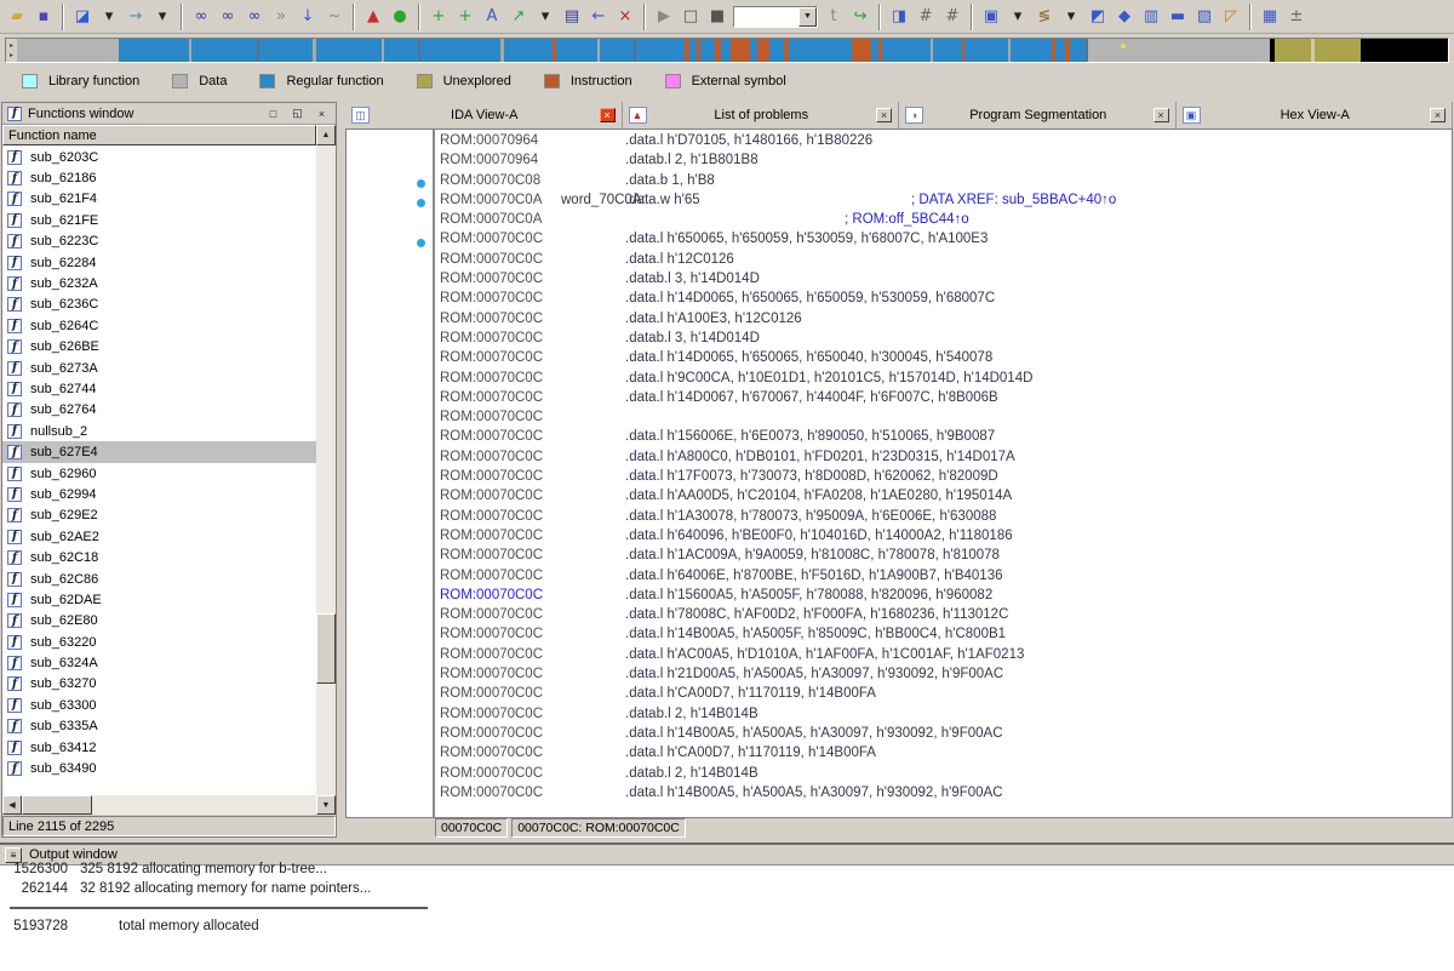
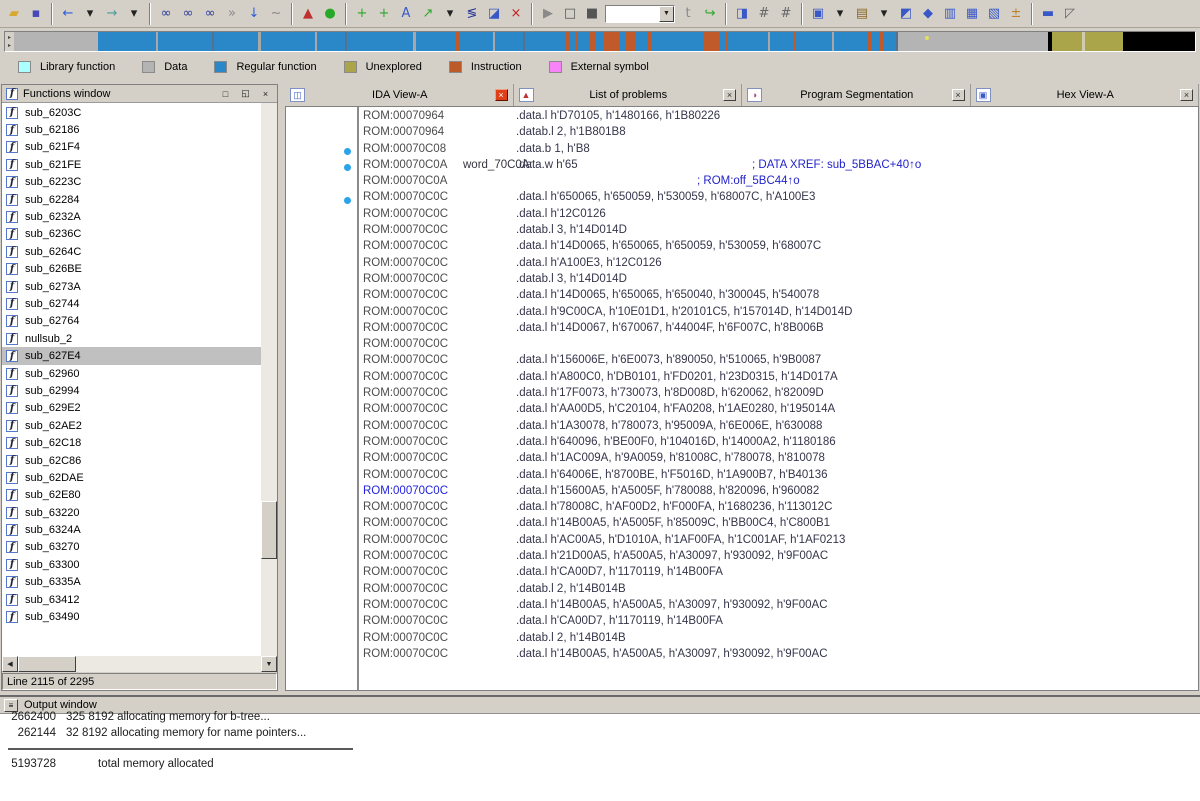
  ▰
  ▪
- ◪
+ ←
  ▾
  →
  ▾
  ∞
  ∞
  ∞
  »
  ↓
  ~
  ▲
  ●
  +
  +
  A
  ↗
  ▾
- ▤
+ ≶
- ←
+ ◪
  ×
  ▶
  □
  ■
  t
  ↪
  ◨
  #
  #
  ▣
  ▾
- ≶
+ ▤
  ▾
  ◩
  ◆
  ▥
- ▬
+ ▦
  ▧
- ◸
+ ±
- ▦
+ ▬
- ±
+ ◸
  Library function
  Data
  Regular function
  Unexplored
  Instruction
  External symbol
  f
  Functions window
  □
  ◱
  ×
- Function name
  f
  sub_6203C
  f
  sub_62186
  f
  sub_621F4
  f
  sub_621FE
  f
  sub_6223C
  f
  sub_62284
  f
  sub_6232A
  f
  sub_6236C
  f
  sub_6264C
  f
  sub_626BE
  f
  sub_6273A
  f
  sub_62744
  f
  sub_62764
  f
  nullsub_2
  f
  sub_627E4
  f
  sub_62960
  f
  sub_62994
  f
  sub_629E2
  f
  sub_62AE2
  f
  sub_62C18
  f
  sub_62C86
  f
  sub_62DAE
  f
  sub_62E80
  f
  sub_63220
  f
  sub_6324A
  f
  sub_63270
  f
  sub_63300
  f
  sub_6335A
  f
  sub_63412
  f
  sub_63490
  Line 2115 of 2295
  ◫
  IDA View-A
  ×
  ▲
  List of problems
  ×
  ◑
  Program Segmentation
  ×
  ▣
  Hex View-A
  ×
  ROM:00070964
  .data.l h'D70105, h'1480166, h'1B80226
  ROM:00070964
  .datab.l 2, h'1B801B8
  ROM:00070C08
  .data.b 1, h'B8
  ROM:00070C0A
  word_70C0A:
  .data.w h'65
  ; DATA XREF: sub_5BBAC+40↑o
  ROM:00070C0A
  ; ROM:off_5BC44↑o
  ROM:00070C0C
  .data.l h'650065, h'650059, h'530059, h'68007C, h'A100E3
  ROM:00070C0C
  .data.l h'12C0126
  ROM:00070C0C
  .datab.l 3, h'14D014D
  ROM:00070C0C
  .data.l h'14D0065, h'650065, h'650059, h'530059, h'68007C
  ROM:00070C0C
  .data.l h'A100E3, h'12C0126
  ROM:00070C0C
  .datab.l 3, h'14D014D
  ROM:00070C0C
  .data.l h'14D0065, h'650065, h'650040, h'300045, h'540078
  ROM:00070C0C
  .data.l h'9C00CA, h'10E01D1, h'20101C5, h'157014D, h'14D014D
  ROM:00070C0C
  .data.l h'14D0067, h'670067, h'44004F, h'6F007C, h'8B006B
  ROM:00070C0C
  ROM:00070C0C
  .data.l h'156006E, h'6E0073, h'890050, h'510065, h'9B0087
  ROM:00070C0C
  .data.l h'A800C0, h'DB0101, h'FD0201, h'23D0315, h'14D017A
  ROM:00070C0C
  .data.l h'17F0073, h'730073, h'8D008D, h'620062, h'82009D
  ROM:00070C0C
  .data.l h'AA00D5, h'C20104, h'FA0208, h'1AE0280, h'195014A
  ROM:00070C0C
  .data.l h'1A30078, h'780073, h'95009A, h'6E006E, h'630088
  ROM:00070C0C
  .data.l h'640096, h'BE00F0, h'104016D, h'14000A2, h'1180186
  ROM:00070C0C
  .data.l h'1AC009A, h'9A0059, h'81008C, h'780078, h'810078
  ROM:00070C0C
  .data.l h'64006E, h'8700BE, h'F5016D, h'1A900B7, h'B40136
  ROM:00070C0C
  .data.l h'15600A5, h'A5005F, h'780088, h'820096, h'960082
  ROM:00070C0C
  .data.l h'78008C, h'AF00D2, h'F000FA, h'1680236, h'113012C
  ROM:00070C0C
  .data.l h'14B00A5, h'A5005F, h'85009C, h'BB00C4, h'C800B1
  ROM:00070C0C
  .data.l h'AC00A5, h'D1010A, h'1AF00FA, h'1C001AF, h'1AF0213
  ROM:00070C0C
  .data.l h'21D00A5, h'A500A5, h'A30097, h'930092, h'9F00AC
  ROM:00070C0C
  .data.l h'CA00D7, h'1170119, h'14B00FA
  ROM:00070C0C
  .datab.l 2, h'14B014B
  ROM:00070C0C
  .data.l h'14B00A5, h'A500A5, h'A30097, h'930092, h'9F00AC
  ROM:00070C0C
  .data.l h'CA00D7, h'1170119, h'14B00FA
  ROM:00070C0C
  .datab.l 2, h'14B014B
  ROM:00070C0C
  .data.l h'14B00A5, h'A500A5, h'A30097, h'930092, h'9F00AC
- 00070C0C
- 00070C0C: ROM:00070C0C
  ≡
  Output window
- 1526300
+ 2662400
  325 8192 allocating memory for b-tree...
  262144
  32 8192 allocating memory for name pointers...
  5193728
  total memory allocated
